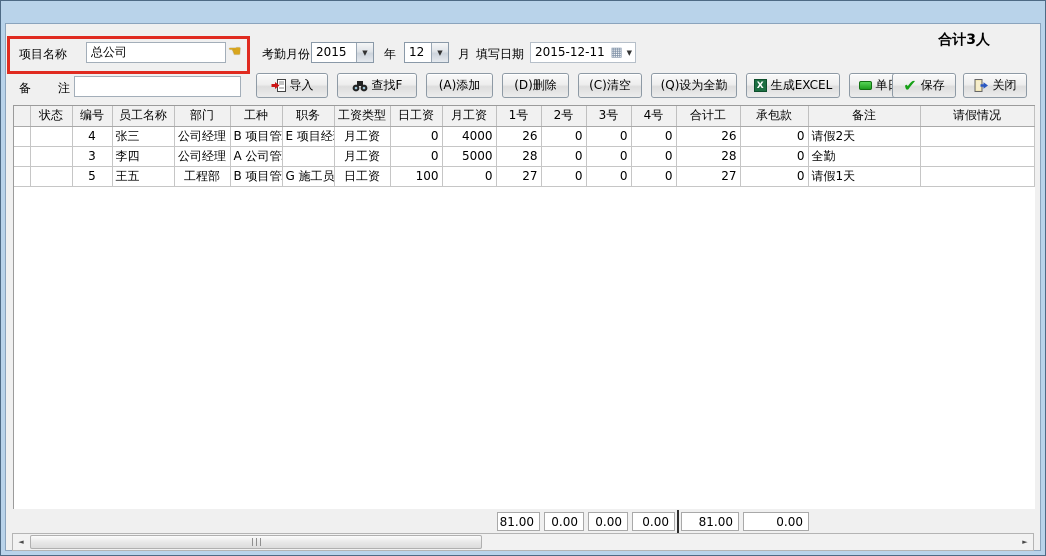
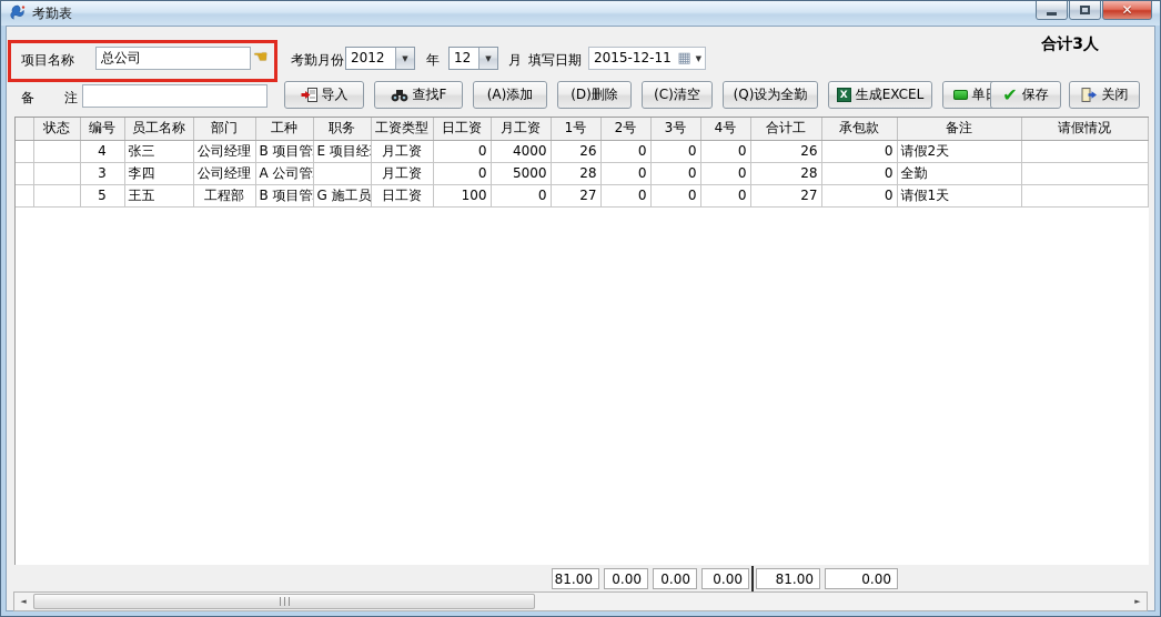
+ 考勤表
+ ✕
  项目名称
  总公司
  ☚
  考勤月份
- 2015
+ 2012
  ▼
  年
  12
  ▼
  月
  填写日期
  2015-12-11
  ▦
  ▼
  合计3人
  备
  注
  导入
  查找F
  (A)添加
  (D)删除
  (C)清空
  (Q)设为全勤
  X
  生成EXCEL
  ✔
  保存
  关闭
  	状态	编号	员工名称	部门	工种	职务	工资类型	日工资	月工资	1号	2号	3号	4号	合计工	承包款	备注	请假情况
  		4	张三	公司经理	B 项目管	E 项目经	月工资	0	4000	26	0	0	0	26	0	请假2天
  		3	李四	公司经理	A 公司管		月工资	0	5000	28	0	0	0	28	0	全勤
  		5	王五	工程部	B 项目管	G 施工员	日工资	100	0	27	0	0	0	27	0	请假1天
  81.00
  0.00
  0.00
  0.00
  81.00
  0.00
  ◄
  ►
